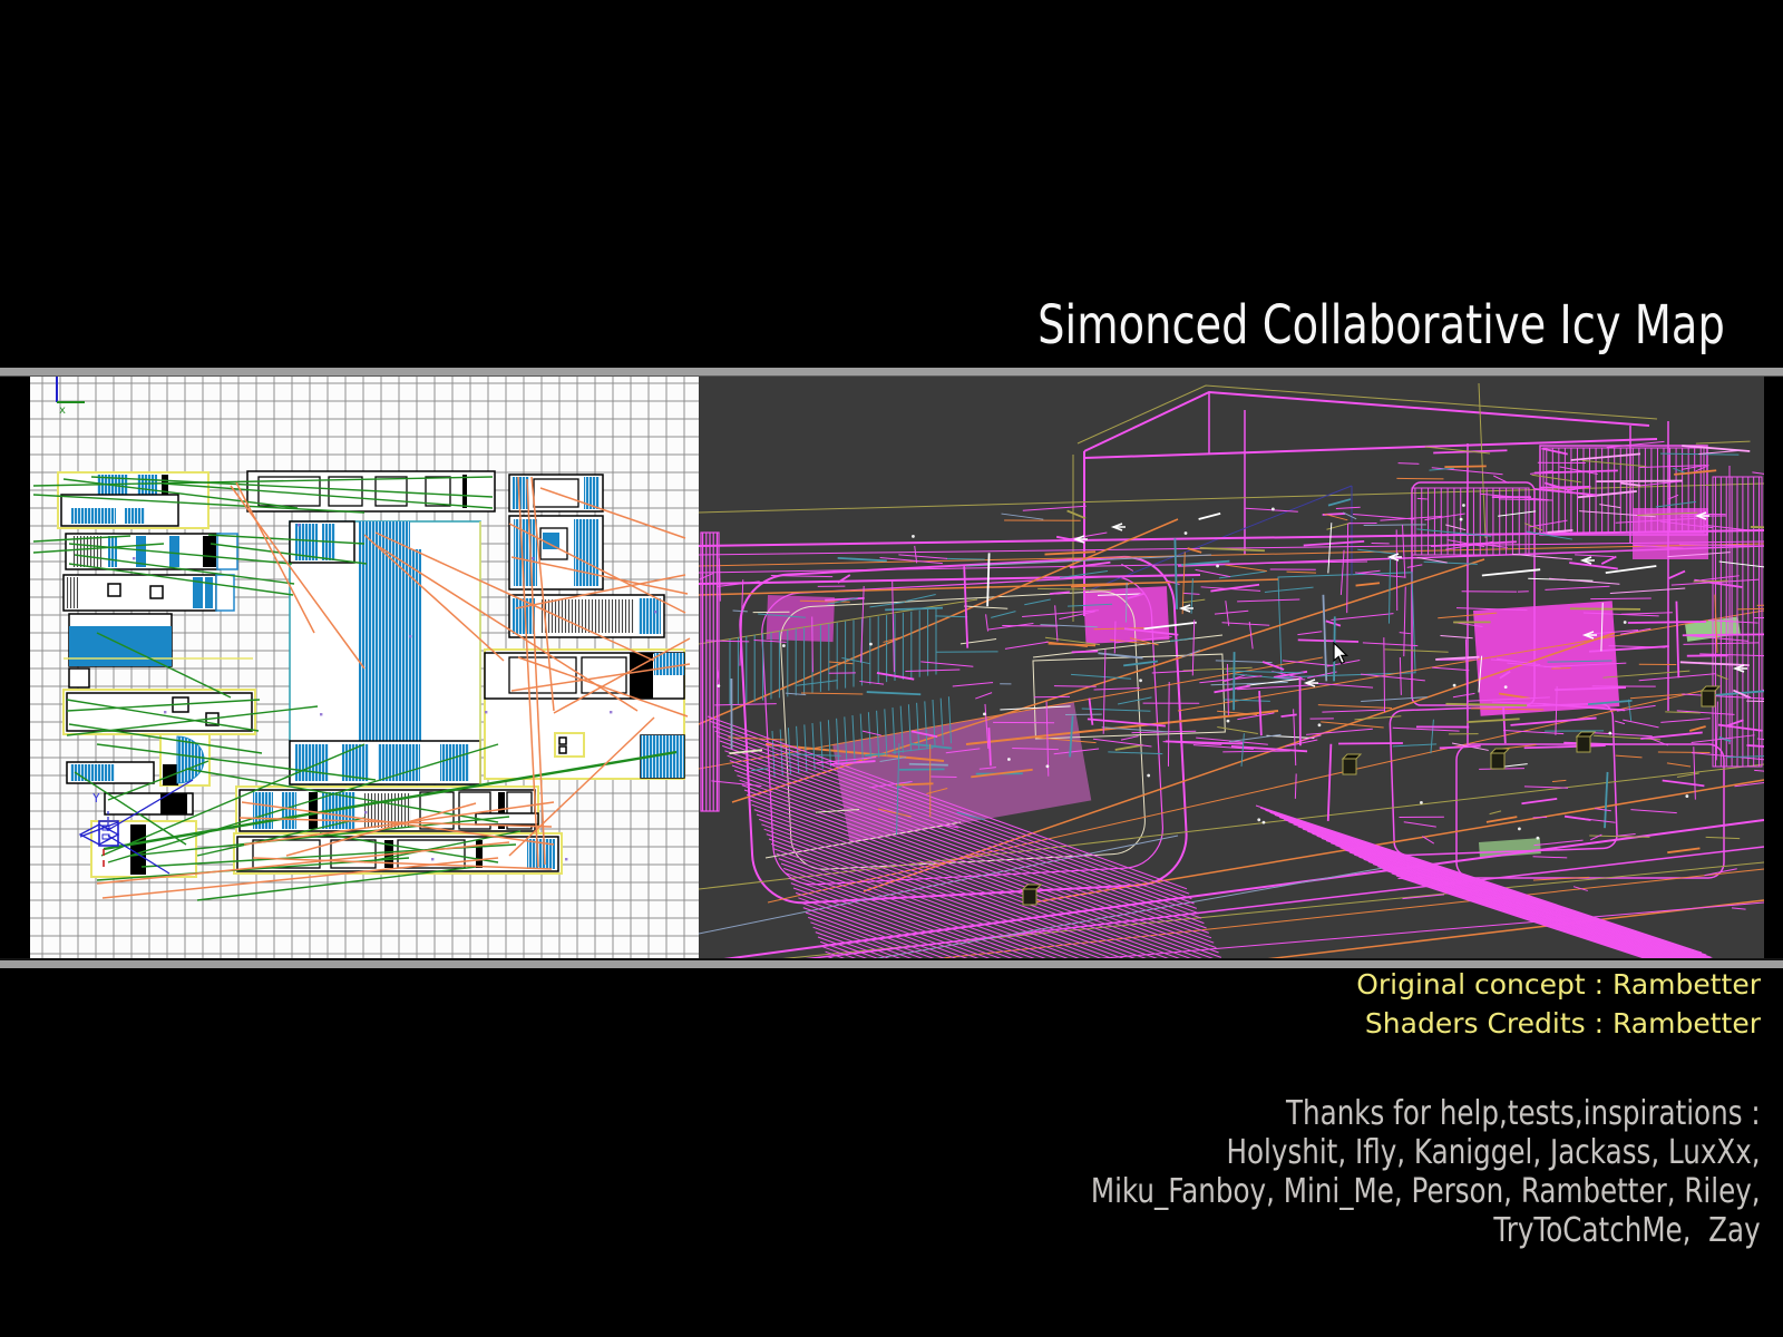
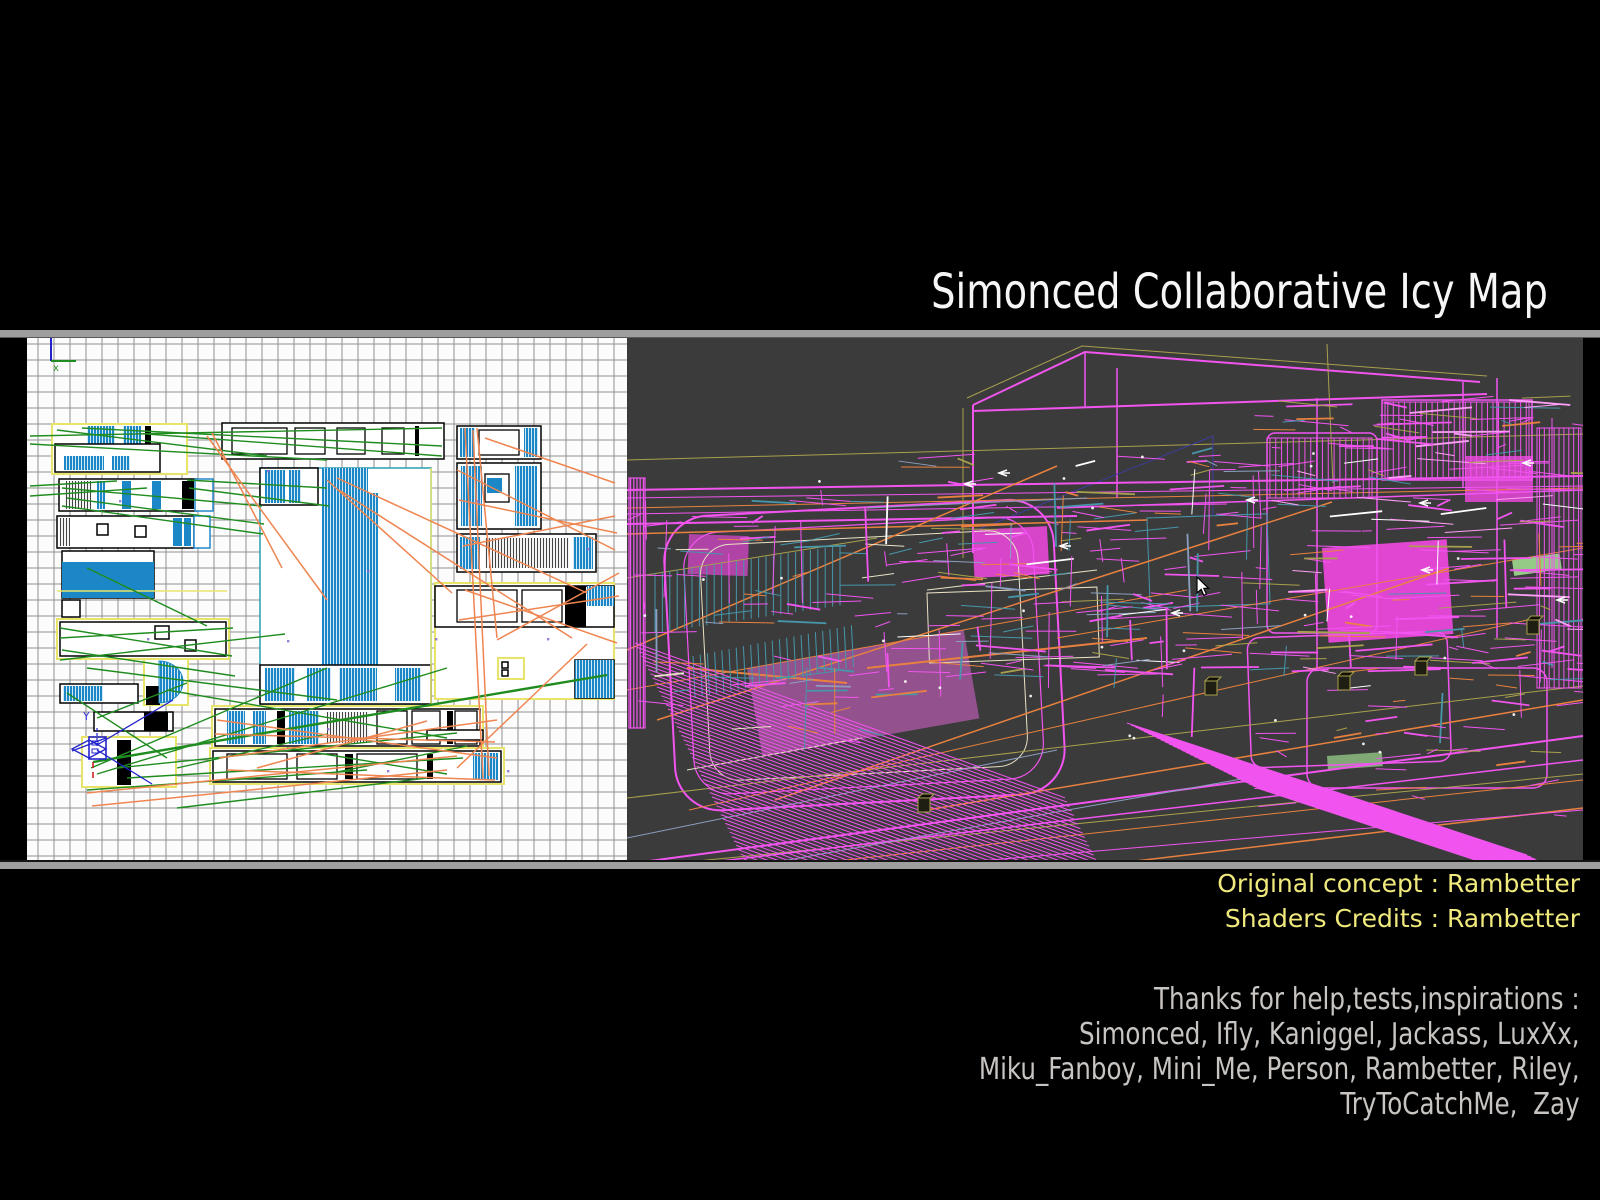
  Simonced Collaborative Icy Map
  x
  Y
  Original concept : Rambetter Shaders Credits : Rambetter
- Thanks for help,tests,inspirations : Holyshit, Ifly, Kaniggel, Jackass, LuxXx, Miku_Fanboy, Mini_Me, Person, Rambetter, Riley, TryToCatchMe, Zay
+ Thanks for help,tests,inspirations : Simonced, Ifly, Kaniggel, Jackass, LuxXx, Miku_Fanboy, Mini_Me, Person, Rambetter, Riley, TryToCatchMe, Zay
